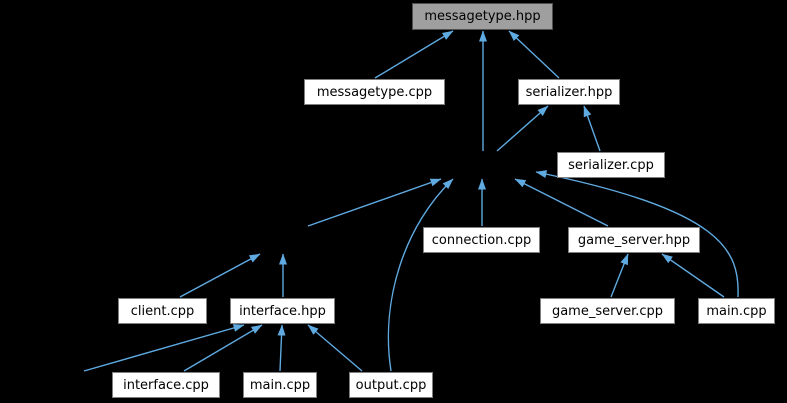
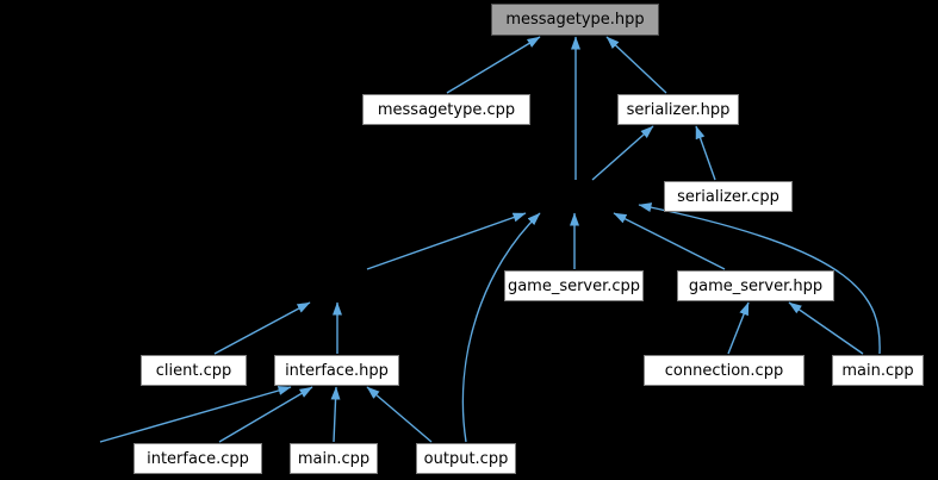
  messagetype.hpp
  messagetype.cpp
  serializer.hpp
  serializer.cpp
- connection.cpp
+ game_server.cpp
  game_server.hpp
  client.cpp
  interface.hpp
- game_server.cpp
+ connection.cpp
  main.cpp
  interface.cpp
  main.cpp
  output.cpp
